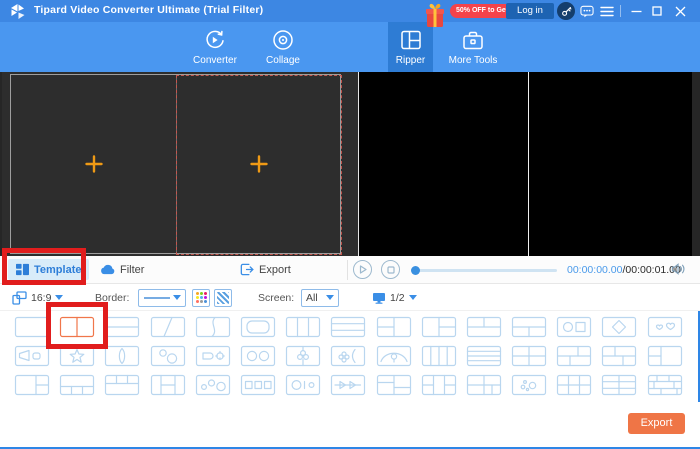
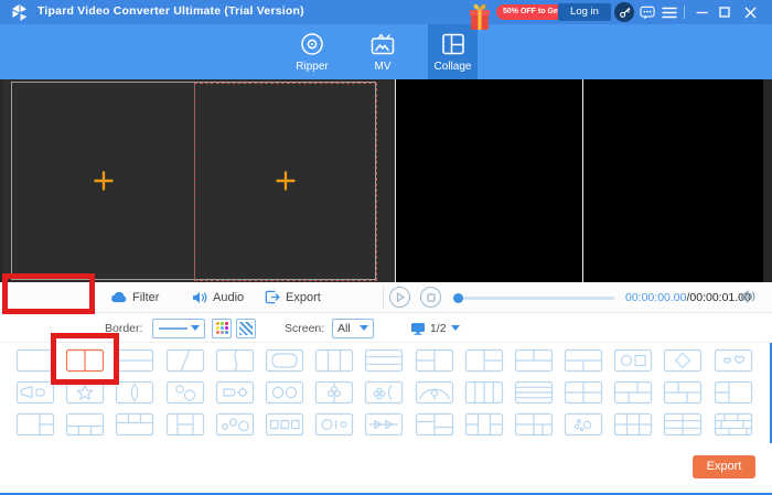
- Tipard Video Converter Ultimate (Trial Filter)
+ Tipard Video Converter Ultimate (Trial Version)
  Log in
- Converter
- Collage
+ Ripper
+ MV
- Ripper
+ Collage
- More Tools
- Template
  Filter
+ Audio
  Export
  00:00:00.00/00:00:01.
- 16:9
  Border:
  Screen:
  All
  1/2
  Export
